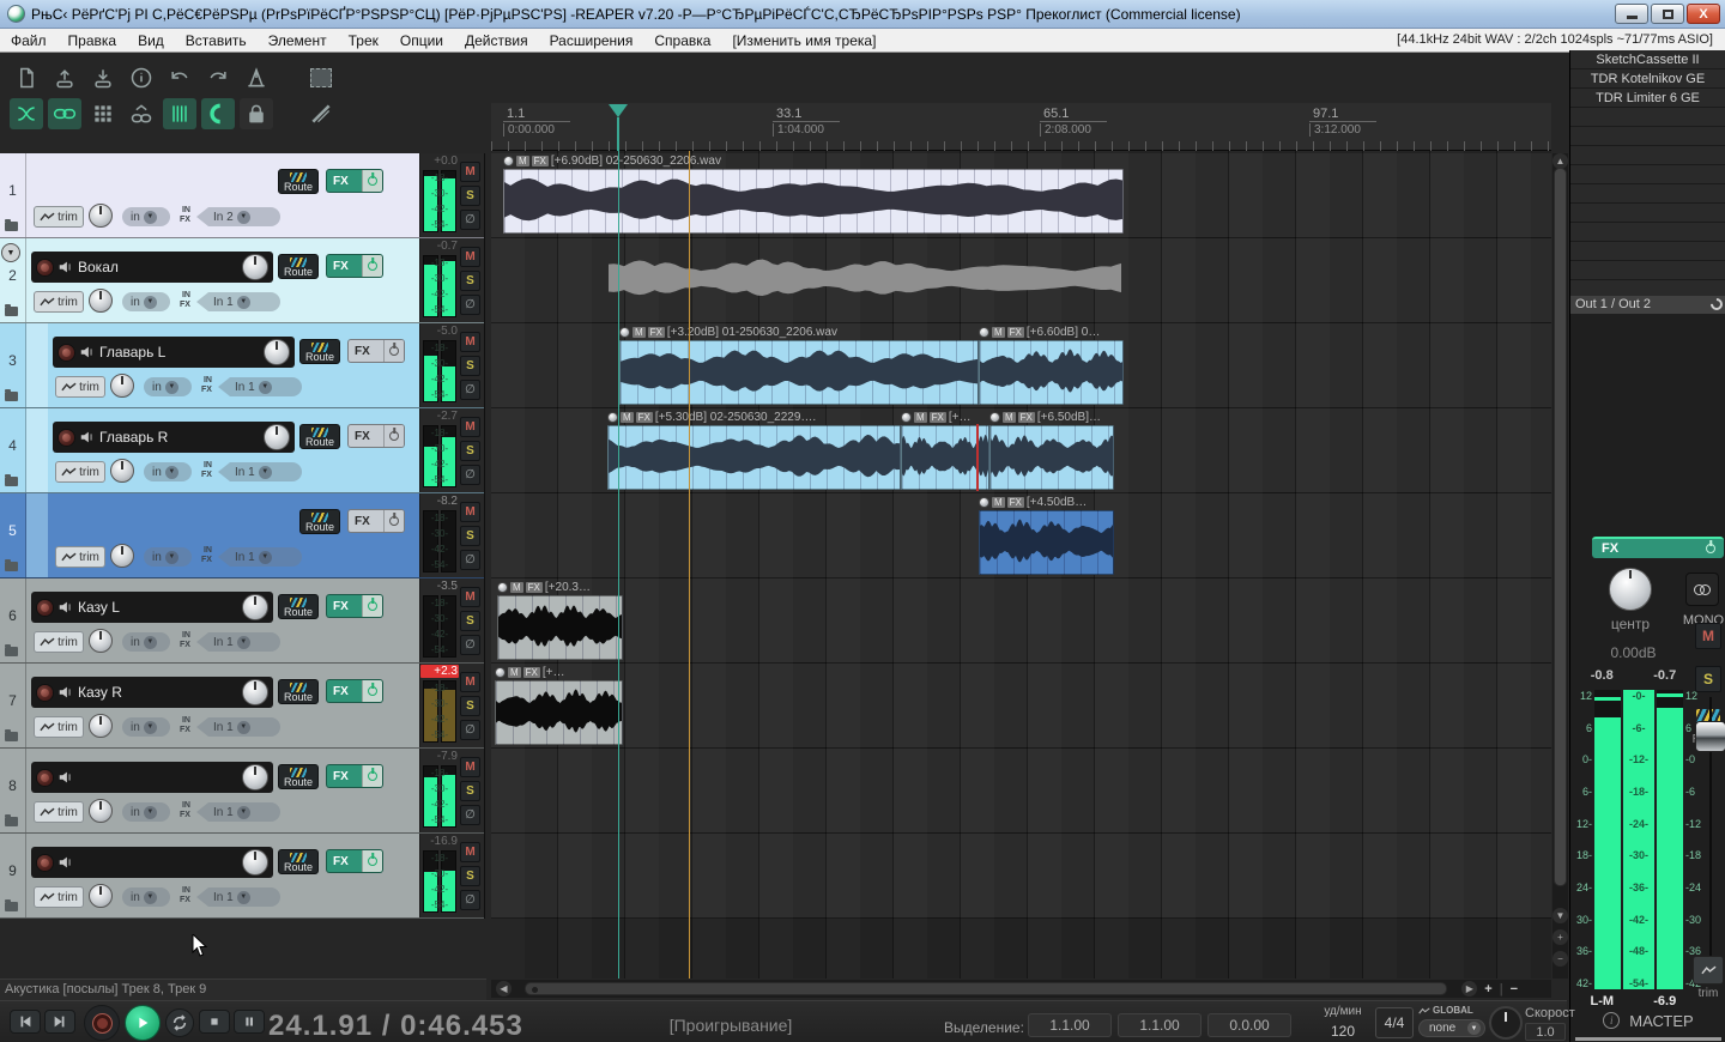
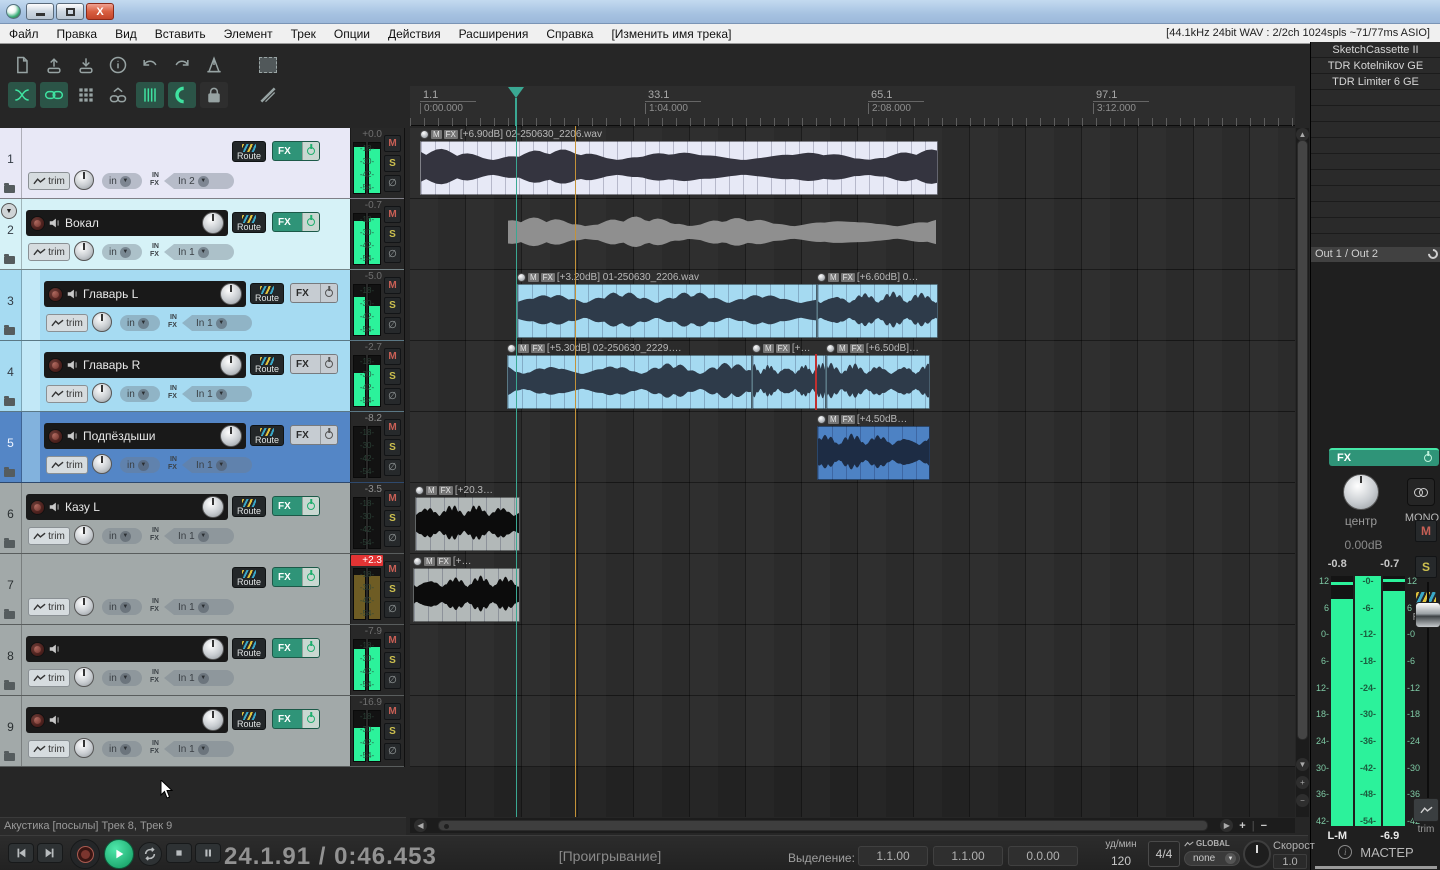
- РњС‹ РёРґС'Рј PI С,РёС€РёPSPµ (PrPsPïPëСҐР°PSPSP°СЦ) [РёР·РјРµPSС'PS] -REAPER v7.20 -Р—Р°СЂРµPiPëСЃС'С,СЂРёСЂРsPIP°PSPs PSP° Прекоглист (Commercial license)
  X
  Файл
  Правка
  Вид
  Вставить
  Элемент
  Трек
  Опции
  Действия
  Расширения
  Справка
  [Изменить имя трека]
  [44.1kHz 24bit WAV : 2/2ch 1024spls ~71/77ms ASIO]
  1
  Route
  FX
  trim
  in
  In 2
  +0.0
  -18-
  -30-
  -42-
  -54-
  M
  S
  ∅
  2
  Вокал
  Route
  FX
  trim
  in
  In 1
  -0.7
  -18-
  -30-
  -42-
  -54-
  M
  S
  ∅
  3
  Главарь L
  Route
  FX
  trim
  in
  In 1
  -5.0
  -18-
  -30-
  -42-
  -54-
  M
  S
  ∅
  4
  Главарь R
  Route
  FX
  trim
  in
  In 1
  -2.7
  -18-
  -30-
  -42-
  -54-
  M
  S
  ∅
  5
+ Подпёздыши
  Route
  FX
  trim
  in
  In 1
  -8.2
  -18-
  -30-
  -42-
  -54-
  M
  S
  ∅
  6
  Казу L
  Route
  FX
  trim
  in
  In 1
  -3.5
  -18-
  -30-
  -42-
  -54-
  M
  S
  ∅
  7
- Казу R
  Route
  FX
  trim
  in
  In 1
  +2.3
  -18-
  -30-
  -42-
  -54-
  M
  S
  ∅
  8
  Route
  FX
  trim
  in
  In 1
  -7.9
  -18-
  -30-
  -42-
  -54-
  M
  S
  ∅
  9
  Route
  FX
  trim
  in
  In 1
  -16.9
  -18-
  -30-
  -42-
  -54-
  M
  S
  ∅
  Акустика [посылы] Трек 8, Трек 9
  1.1
  0:00.000
  33.1
  1:04.000
  65.1
  2:08.000
  97.1
  3:12.000
  M
  FX
  [+6.90dB] 02-250630_2206.wav
  M
  FX
  [+3.20dB] 01-250630_2206.wav
  M
  FX
  [+6.60dB] 0…
  M
  FX
  [+5.30dB] 02-250630_2229….
  M
  FX
  [+…
  M
  FX
  [+6.50dB]…
  M
  FX
  [+4.50dB…
  M
  FX
  [+20.3…
  M
  FX
  [+…
  ▲
  ▼
  +
  −
  ◀
  ▶
  +
  |
  −
  SketchCassette II
  TDR Kotelnikov GE
  TDR Limiter 6 GE
  Out 1 / Out 2
  FX
  центр
  MONO
  0.00dB
  -0.8
  -0.7
  12
  6
  0-
  6-
  12-
  18-
  24-
  30-
  36-
  42-
  -0-
  -6-
  -12-
  -18-
  -24-
  -30-
  -36-
  -42-
  -48-
  -54-
  12
  6
  -0
  -6
  -12
  -18
  -24
  -30
  -36
  M
  S
  L-M
  -6.9
  trim
  i
  МАСТЕР
  24.1.91 / 0:46.453
  [Проигрывание]
  Выделение:
  1.1.00
  1.1.00
  0.0.00
  уд/мин
  120
  4/4
  GLOBAL
  none
  Скорост
  1.0
